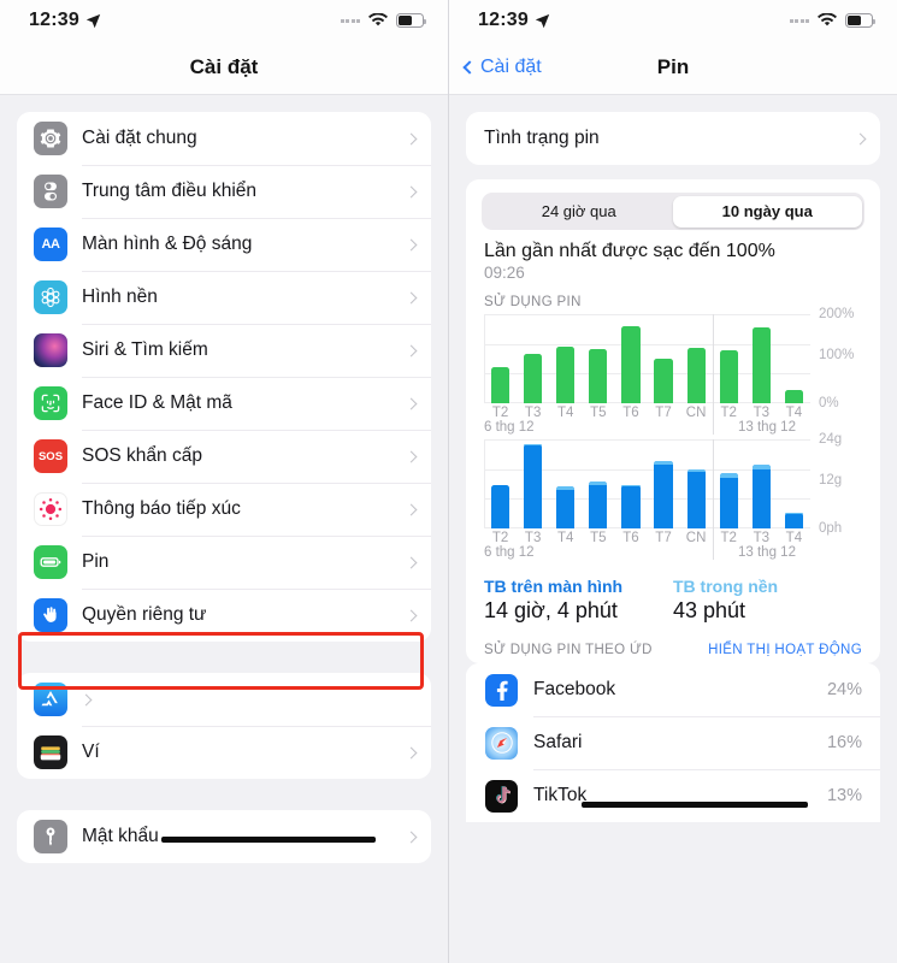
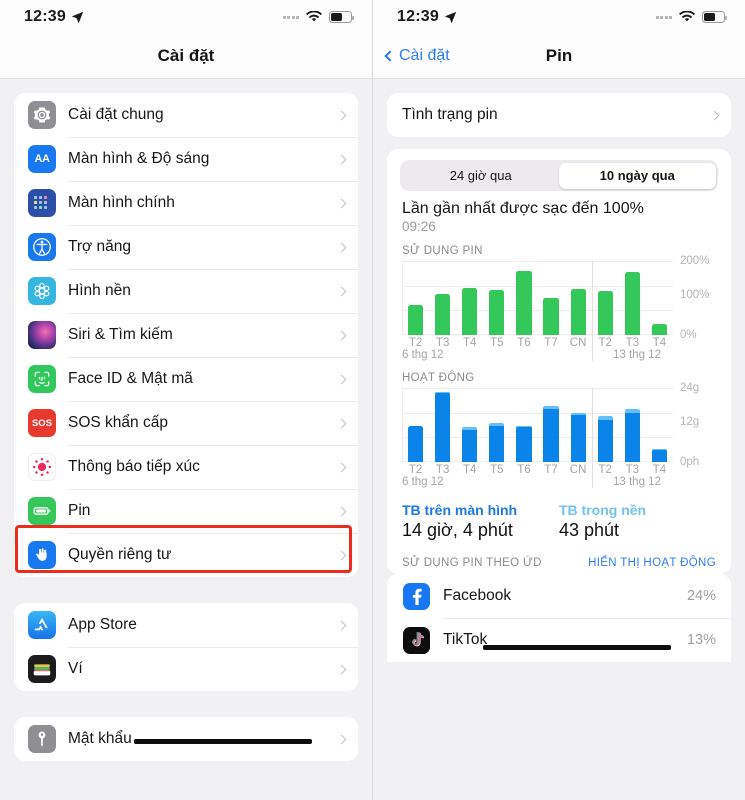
  12:39
  Cài đặt
  Cài đặt chung
- Trung tâm điều khiển
  AA
  Màn hình & Độ sáng
+ Màn hình chính
+ Trợ năng
  Hình nền
  Siri & Tìm kiếm
  Face ID & Mật mã
  SOS
  SOS khẩn cấp
  Thông báo tiếp xúc
  Pin
  Quyền riêng tư
+ App Store
  Ví
  Mật khẩu
  12:39
  Cài đặt
  Pin
  Tình trạng pin
  24 giờ qua
  10 ngày qua
  Lần gần nhất được sạc đến 100%
  09:26
  SỬ DỤNG PIN
  200%
  100%
  0%
  T2
  T3
  T4
  T5
  T6
  T7
  CN
  T2
  T3
  T4
  6 thg 12
  13 thg 12
+ HOẠT ĐỘNG
  24g
  12g
  0ph
  T2
  T3
  T4
  T5
  T6
  T7
  CN
  T2
  T3
  T4
  6 thg 12
  13 thg 12
  TB trên màn hình
  14 giờ, 4 phút
  TB trong nền
  43 phút
  SỬ DỤNG PIN THEO ỨD
  HIỂN THỊ HOẠT ĐỘNG
  Facebook
  24%
- Safari
- 16%
  TikTok
  13%
